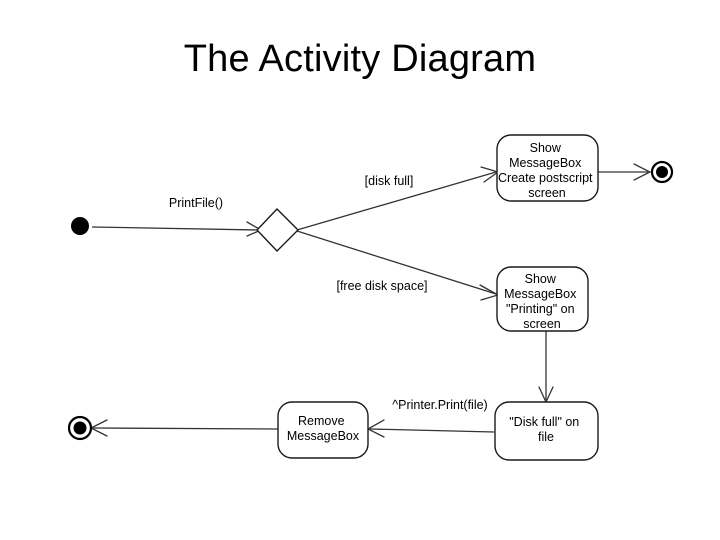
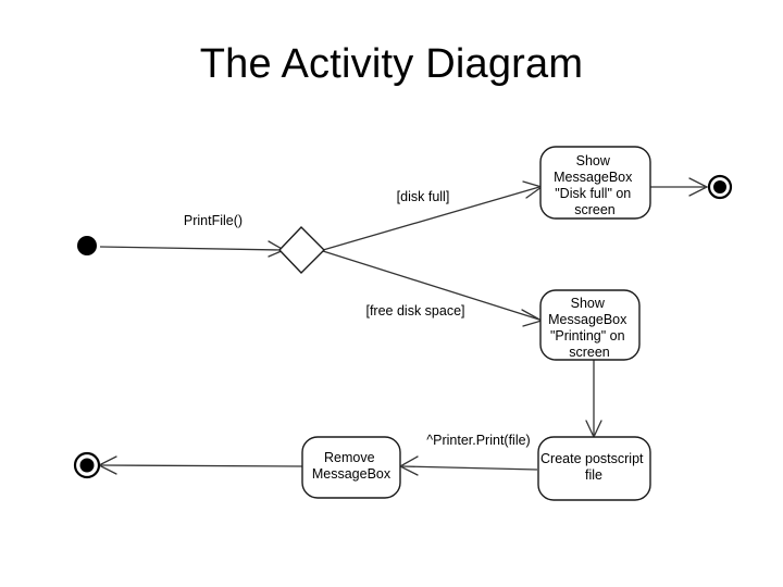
  The Activity Diagram
- Show MessageBox Create postscript screen
+ Show MessageBox "Disk full" on screen
  Show MessageBox "Printing" on screen
- "Disk full" on file
+ Create postscript file
  Remove MessageBox
  PrintFile()
  [disk full]
  [free disk space]
  ^Printer.Print(file)
